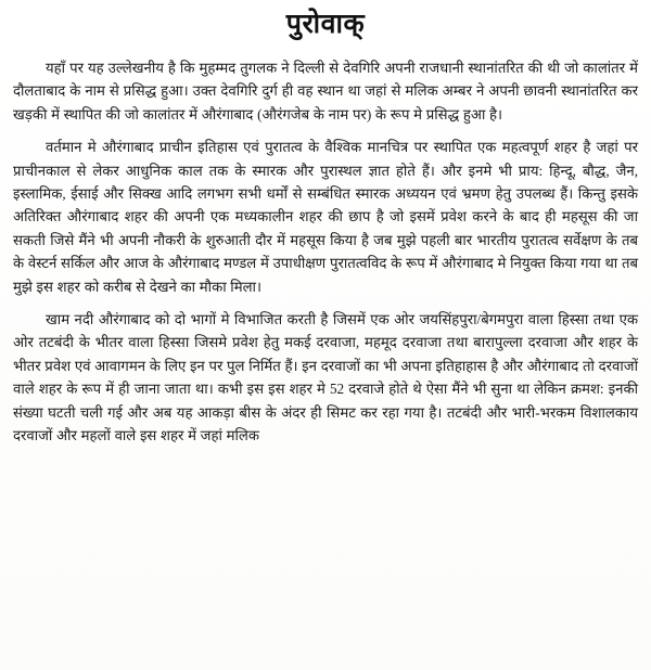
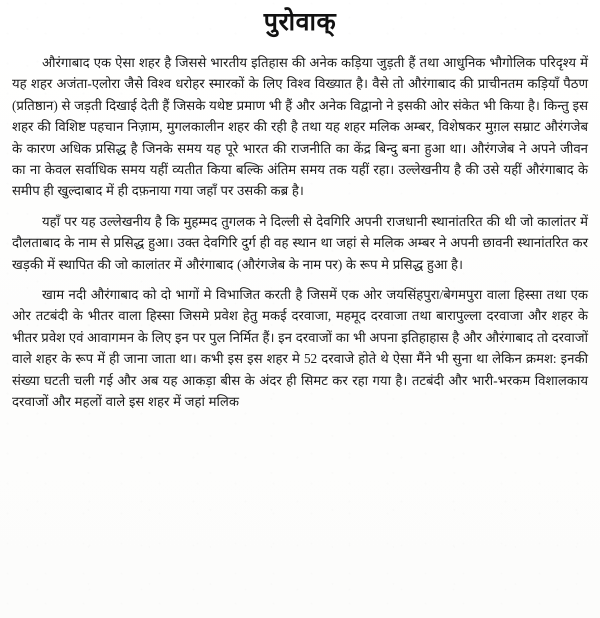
  पुरोवाक्
+ औरंगाबाद एक ऐसा शहर है जिससे भारतीय इतिहास की अनेक कड़िया जुड़ती हैं तथा आधुनिक भौगोलिक परिदृश्य में यह शहर अजंता-एलोरा जैसे विश्व धरोहर स्मारकों के लिए विश्व विख्यात है। वैसे तो औरंगाबाद की प्राचीनतम कड़ियाँ पैठण (प्रतिष्ठान) से जड़ती दिखाई देती हैं जिसके यथेष्ट प्रमाण भी हैं और अनेक विद्वानो ने इसकी ओर संकेत भी किया है। किन्तु इस शहर की विशिष्ट पहचान निज़ाम, मुगलकालीन शहर की रही है तथा यह शहर मलिक अम्बर, विशेषकर मुग़ल सम्राट औरंगजेब के कारण अधिक प्रसिद्ध है जिनके समय यह पूरे भारत की राजनीति का केंद्र बिन्दु बना हुआ था। औरंगजेब ने अपने जीवन का ना केवल सर्वाधिक समय यहीं व्यतीत किया बल्कि अंतिम समय तक यहीं रहा। उल्लेखनीय है की उसे यहीं औरंगाबाद के समीप ही खुल्दाबाद में ही दफ़नाया गया जहाँ पर उसकी कब्र है।
  यहाँ पर यह उल्लेखनीय है कि मुहम्मद तुगलक ने दिल्ली से देवगिरि अपनी राजधानी स्थानांतरित की थी जो कालांतर में दौलताबाद के नाम से प्रसिद्ध हुआ। उक्त देवगिरि दुर्ग ही वह स्थान था जहां से मलिक अम्बर ने अपनी छावनी स्थानांतरित कर खड़की में स्थापित की जो कालांतर में औरंगाबाद (औरंगजेब के नाम पर) के रूप मे प्रसिद्ध हुआ है।
- वर्तमान मे औरंगाबाद प्राचीन इतिहास एवं पुरातत्व के वैश्विक मानचित्र पर स्थापित एक महत्वपूर्ण शहर है जहां पर प्राचीनकाल से लेकर आधुनिक काल तक के स्मारक और पुरास्थल ज्ञात होते हैं। और इनमे भी प्राय: हिन्दू, बौद्ध, जैन, इस्लामिक, ईसाई और सिक्ख आदि लगभग सभी धर्मों से सम्बंधित स्मारक अध्ययन एवं भ्रमण हेतु उपलब्ध हैं। किन्तु इसके अतिरिक्त औरंगाबाद शहर की अपनी एक मध्यकालीन शहर की छाप है जो इसमें प्रवेश करने के बाद ही महसूस की जा सकती जिसे मैंने भी अपनी नौकरी के शुरुआती दौर में महसूस किया है जब मुझे पहली बार भारतीय पुरातत्व सर्वेक्षण के तब के वेस्टर्न सर्किल और आज के औरंगाबाद मण्डल में उपाधीक्षण पुरातत्वविद के रूप में औरंगाबाद मे नियुक्त किया गया था तब मुझे इस शहर को करीब से देखने का मौका मिला।
  खाम नदी औरंगाबाद को दो भागों मे विभाजित करती है जिसमें एक ओर जयसिंहपुरा/बेगमपुरा वाला हिस्सा तथा एक ओर तटबंदी के भीतर वाला हिस्सा जिसमे प्रवेश हेतु मकई दरवाजा, महमूद दरवाजा तथा बारापुल्ला दरवाजा और शहर के भीतर प्रवेश एवं आवागमन के लिए इन पर पुल निर्मित हैं। इन दरवाजों का भी अपना इतिहाहास है और औरंगाबाद तो दरवाजों वाले शहर के रूप में ही जाना जाता था। कभी इस इस शहर मे 52 दरवाजे होते थे ऐसा मैंने भी सुना था लेकिन क्रमश: इनकी संख्या घटती चली गई और अब यह आकड़ा बीस के अंदर ही सिमट कर रहा गया है। तटबंदी और भारी-भरकम विशालकाय दरवाजों और महलों वाले इस शहर में जहां मलिक
